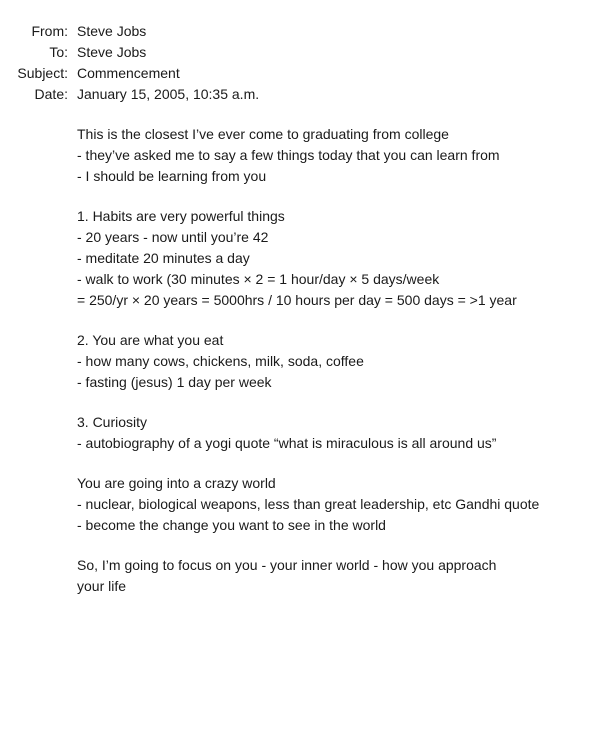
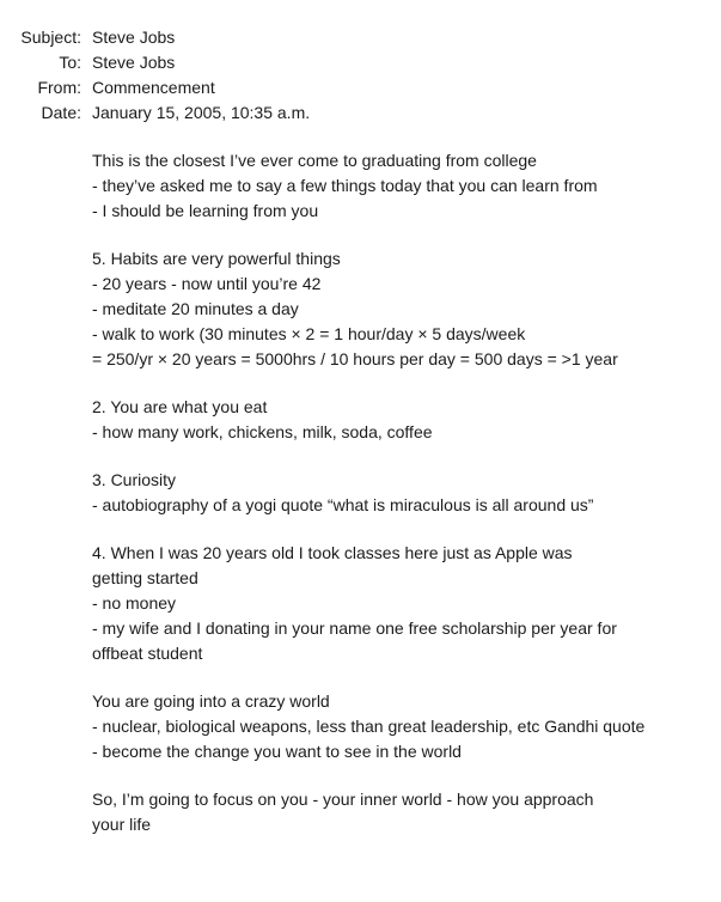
- From:
+ Subject:
  Steve Jobs
  To:
  Steve Jobs
- Subject:
+ From:
  Commencement
  Date:
  January 15, 2005, 10:35 a.m.
  This is the closest I’ve ever come to graduating from college
  - they’ve asked me to say a few things today that you can learn from
  - I should be learning from you
- 1. Habits are very powerful things
+ 5. Habits are very powerful things
  - 20 years - now until you’re 42
  - meditate 20 minutes a day
  - walk to work (30 minutes × 2 = 1 hour/day × 5 days/week
  = 250/yr × 20 years = 5000hrs / 10 hours per day = 500 days = >1 year
  2. You are what you eat
- - how many cows, chickens, milk, soda, coffee
+ - how many work, chickens, milk, soda, coffee
- - fasting (jesus) 1 day per week
  3. Curiosity
  - autobiography of a yogi quote “what is miraculous is all around us”
+ 4. When I was 20 years old I took classes here just as Apple was
+ getting started
+ - no money
+ - my wife and I donating in your name one free scholarship per year for
+ offbeat student
  You are going into a crazy world
  - nuclear, biological weapons, less than great leadership, etc Gandhi quote
  - become the change you want to see in the world
  So, I’m going to focus on you - your inner world - how you approach
  your life
